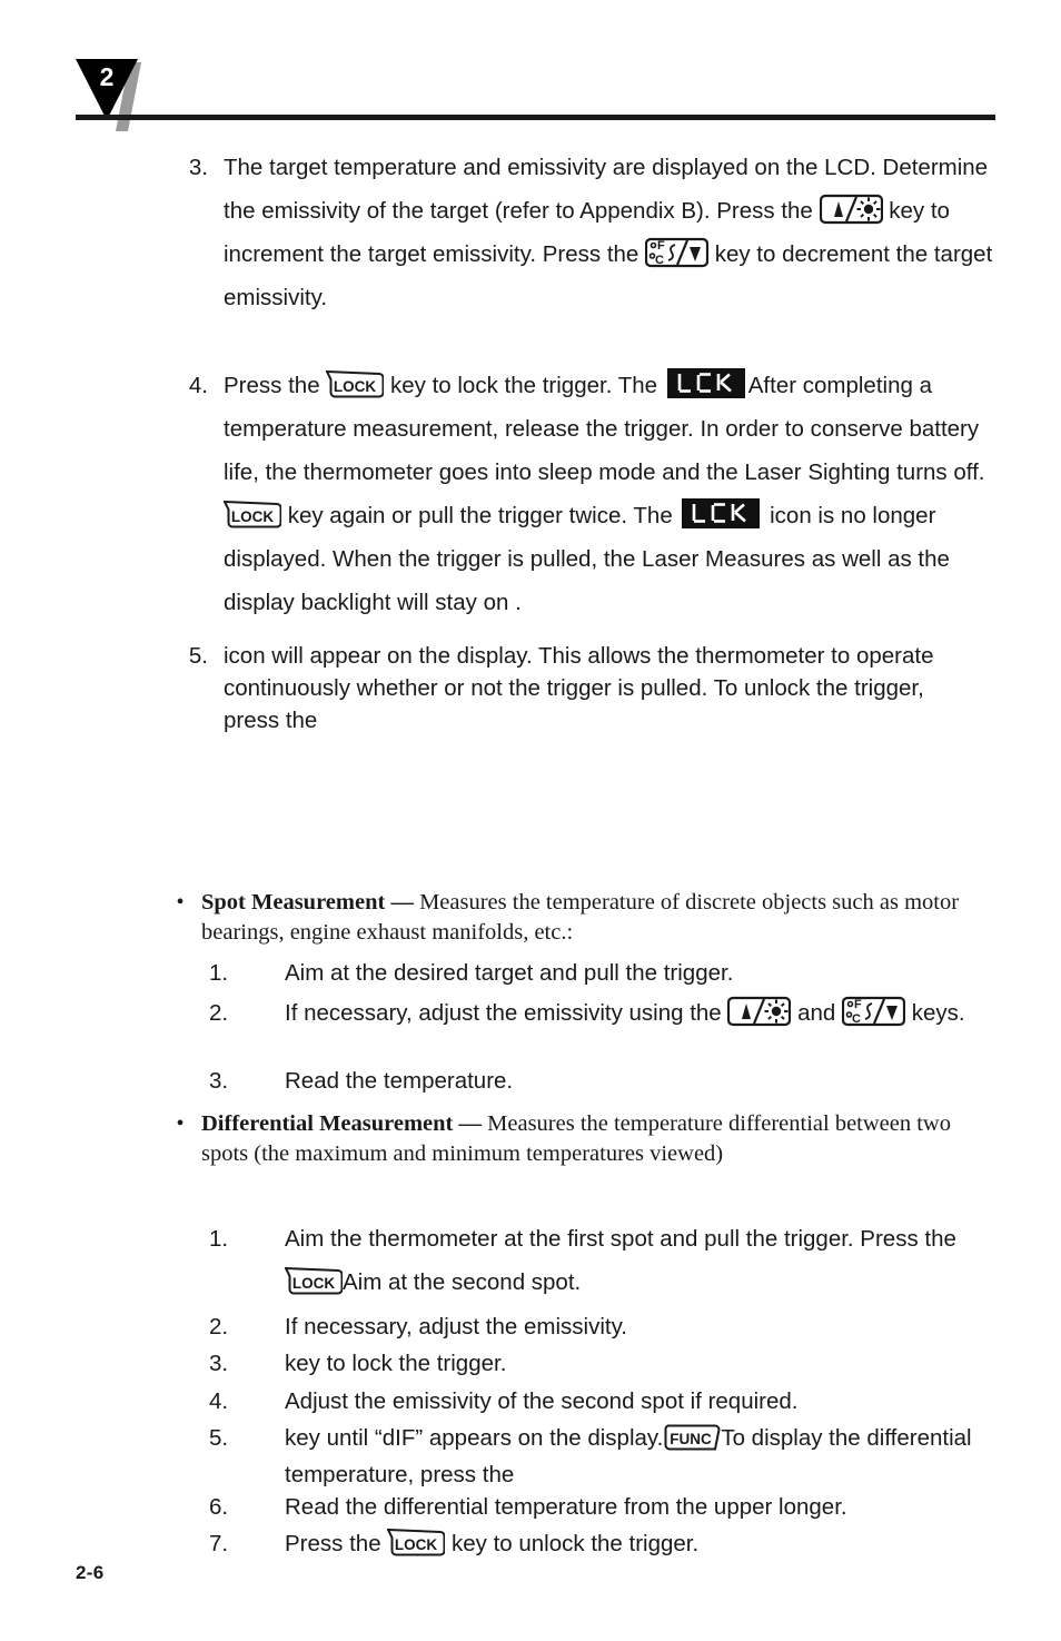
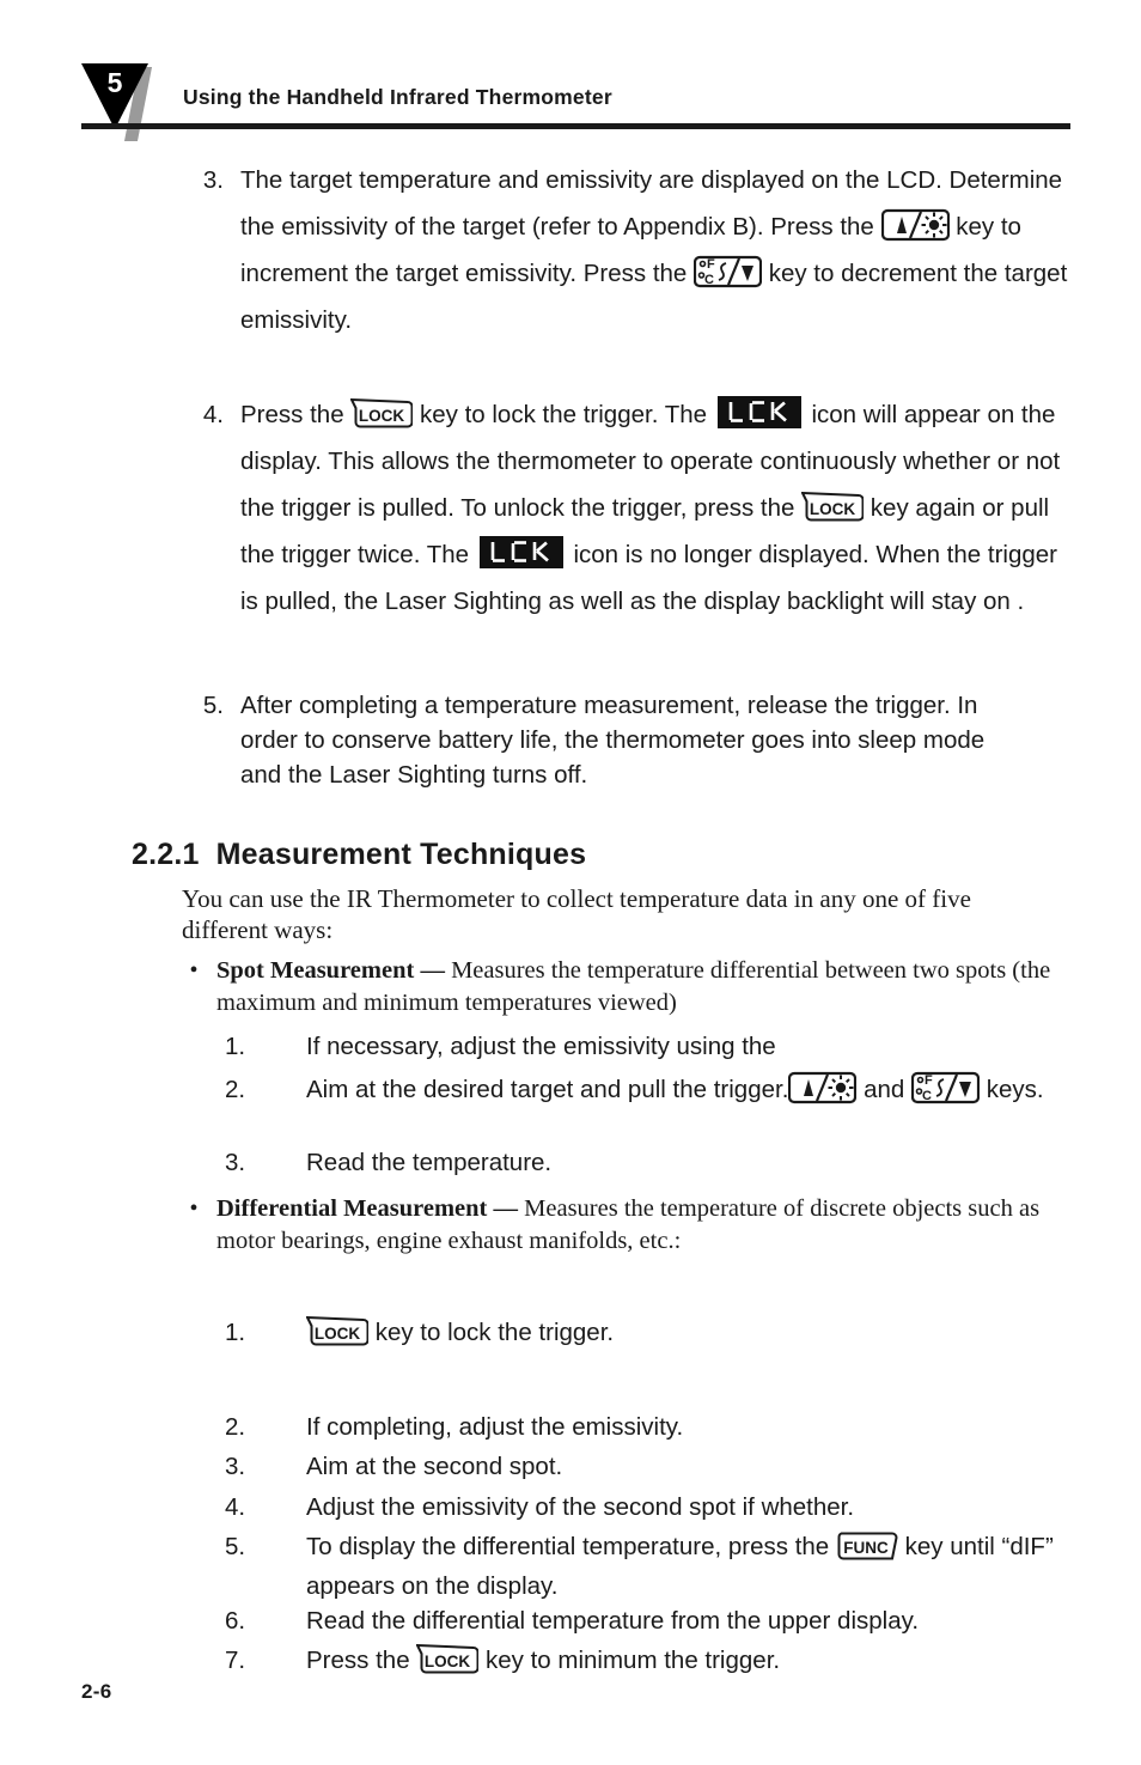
- 2
+ 5
+ Using the Handheld Infrared Thermometer
  3.
  The target temperature and emissivity are displayed on the LCD. Determine the emissivity of the target (refer to Appendix B). Press the key to increment the target emissivity. Press the
  F
  C
  key to decrement the target emissivity.
  4.
  Press the
  LOCK
- key to lock the trigger. The After completing a temperature measurement, release the trigger. In order to conserve battery life, the thermometer goes into sleep mode and the Laser Sighting turns off.
+ key to lock the trigger. The icon will appear on the display. This allows the thermometer to operate continuously whether or not the trigger is pulled. To unlock the trigger, press the
  LOCK
- key again or pull the trigger twice. The icon is no longer displayed. When the trigger is pulled, the Laser Measures as well as the display backlight will stay on .
+ key again or pull the trigger twice. The icon is no longer displayed. When the trigger is pulled, the Laser Sighting as well as the display backlight will stay on .
  5.
- icon will appear on the display. This allows the thermometer to operate continuously whether or not the trigger is pulled. To unlock the trigger, press the
+ After completing a temperature measurement, release the trigger. In order to conserve battery life, the thermometer goes into sleep mode and the Laser Sighting turns off.
+ 2.2.1 Measurement Techniques
+ You can use the IR Thermometer to collect temperature data in any one of five different ways:
  •
- Spot Measurement — Measures the temperature of discrete objects such as motor bearings, engine exhaust manifolds, etc.:
+ Spot Measurement — Measures the temperature differential between two spots (the maximum and minimum temperatures viewed)
  1.
- Aim at the desired target and pull the trigger.
+ If necessary, adjust the emissivity using the
  2.
- If necessary, adjust the emissivity using the and
+ Aim at the desired target and pull the trigger. and
  F
  C
  keys.
  3.
  Read the temperature.
  •
- Differential Measurement — Measures the temperature differential between two spots (the maximum and minimum temperatures viewed)
+ Differential Measurement — Measures the temperature of discrete objects such as motor bearings, engine exhaust manifolds, etc.:
  1.
- Aim the thermometer at the first spot and pull the trigger. Press the
  LOCK
- Aim at the second spot.
+ key to lock the trigger.
  2.
- If necessary, adjust the emissivity.
+ If completing, adjust the emissivity.
  3.
- key to lock the trigger.
+ Aim at the second spot.
  4.
- Adjust the emissivity of the second spot if required.
+ Adjust the emissivity of the second spot if whether.
  5.
- key until “dIF” appears on the display.
+ To display the differential temperature, press the
  FUNC
- To display the differential temperature, press the
+ key until “dIF” appears on the display.
  6.
- Read the differential temperature from the upper longer.
+ Read the differential temperature from the upper display.
  7.
  Press the
  LOCK
- key to unlock the trigger.
+ key to minimum the trigger.
  2-6
